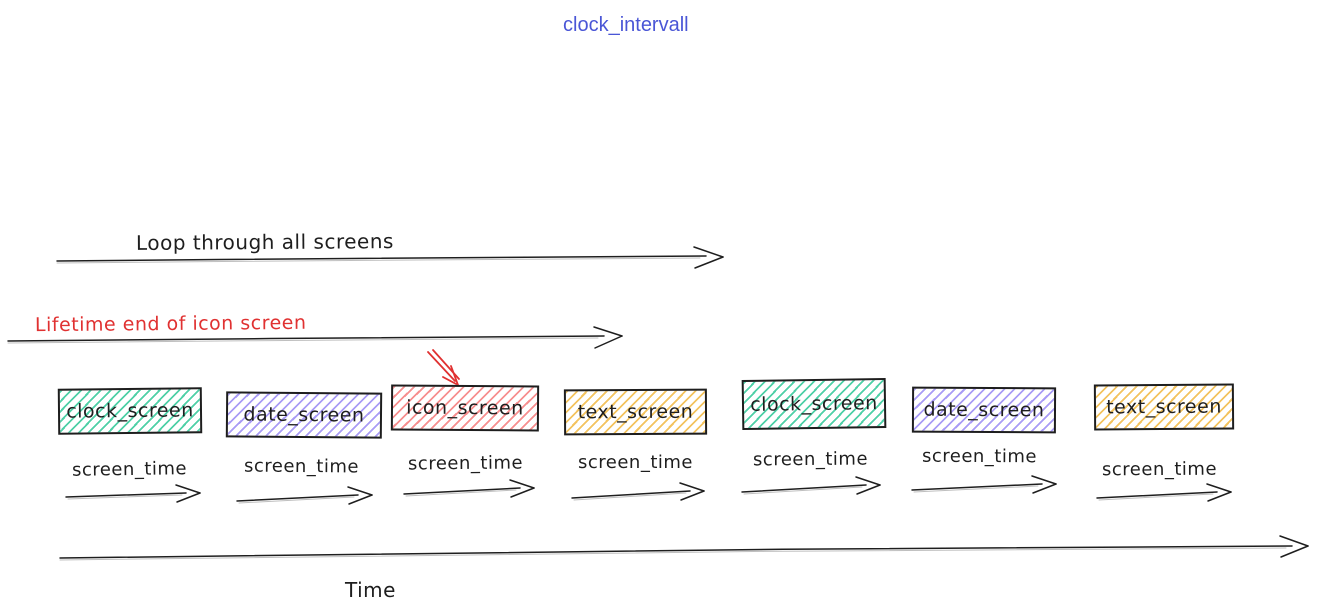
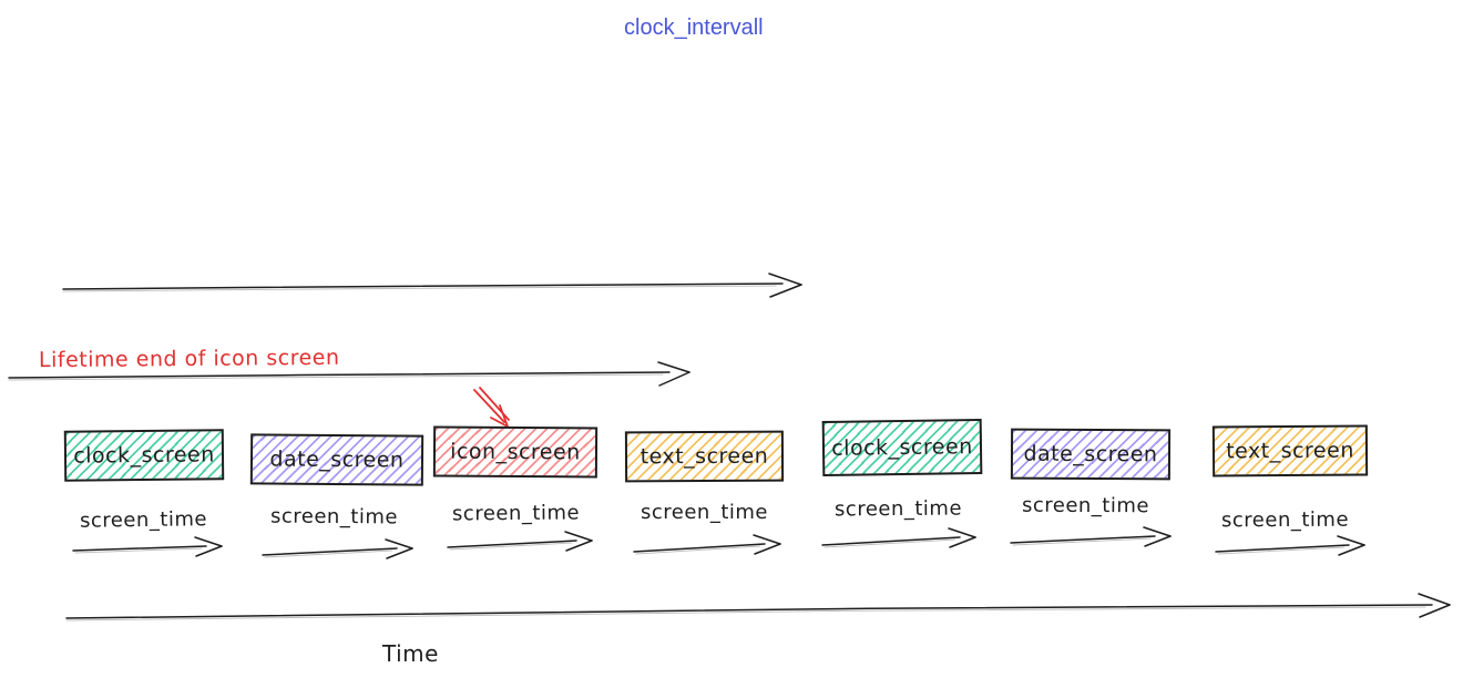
  clock_intervall
- Loop through all screens
  Lifetime end of icon screen
  Time
  clock_screen
  date_screen
  icon_screen
  text_screen
  clock_screen
  date_screen
  text_screen
  screen_time
  screen_time
  screen_time
  screen_time
  screen_time
  screen_time
  screen_time
